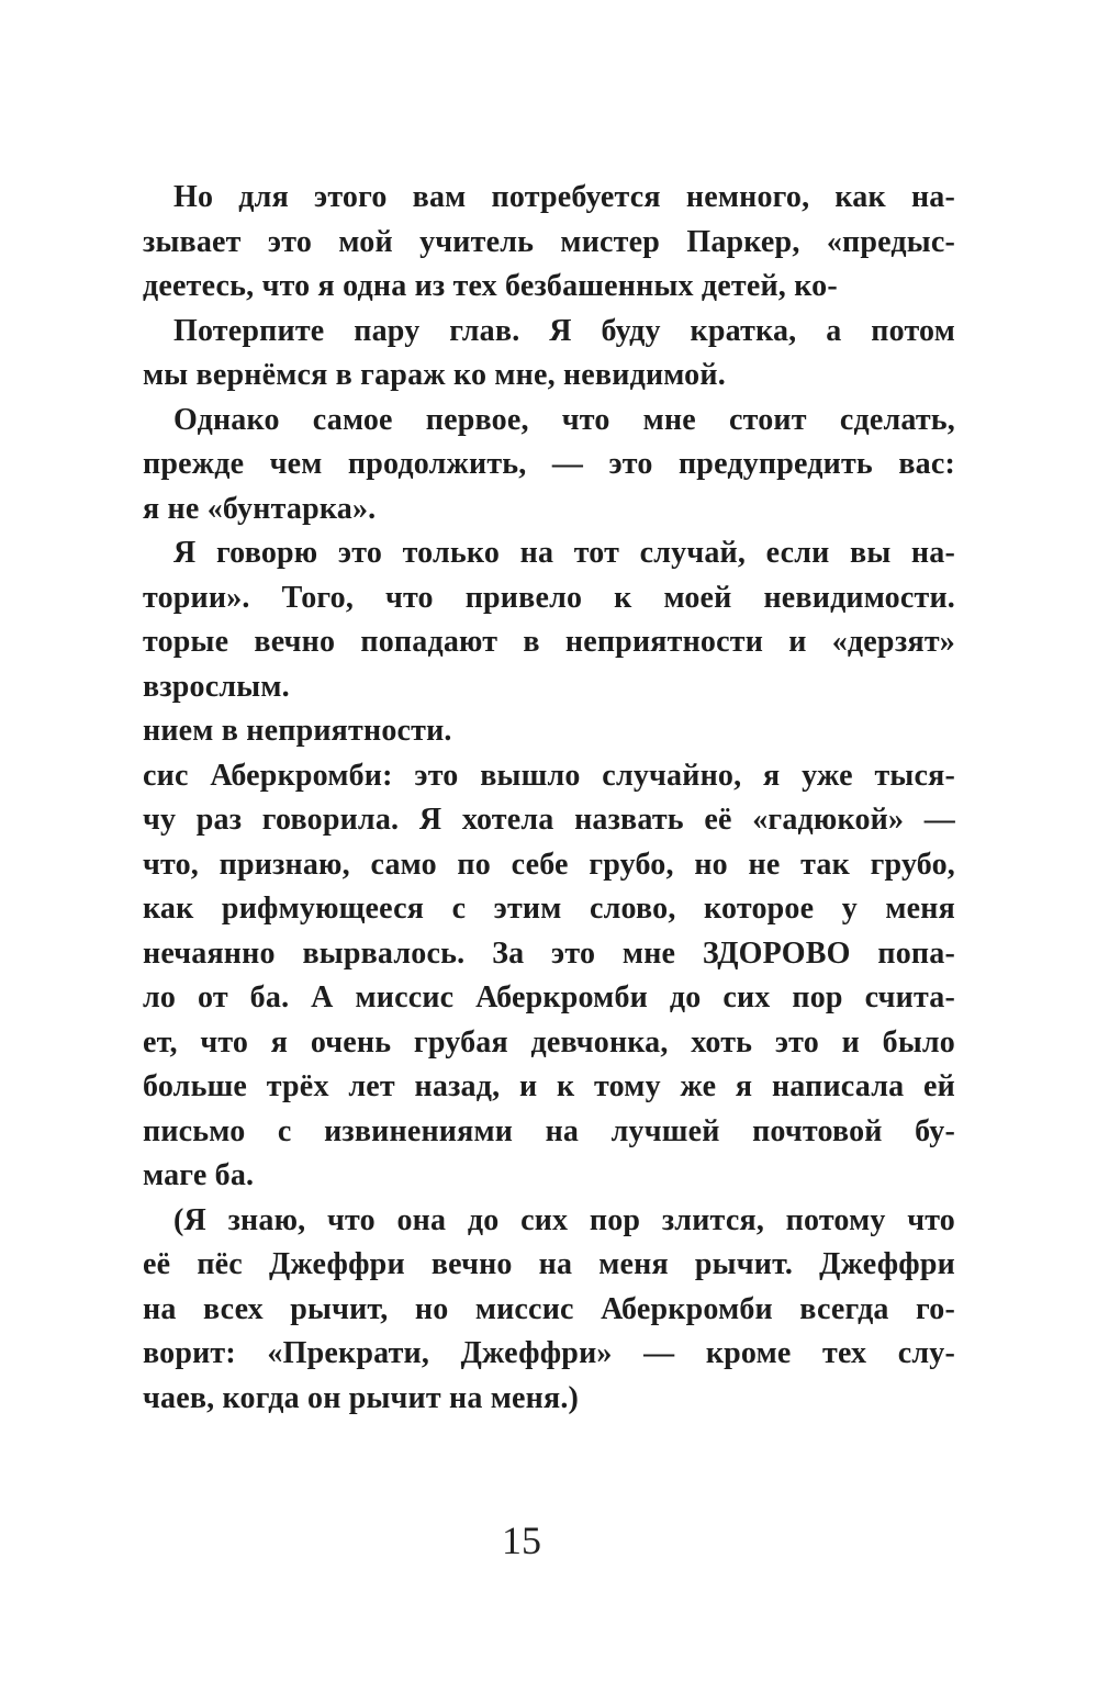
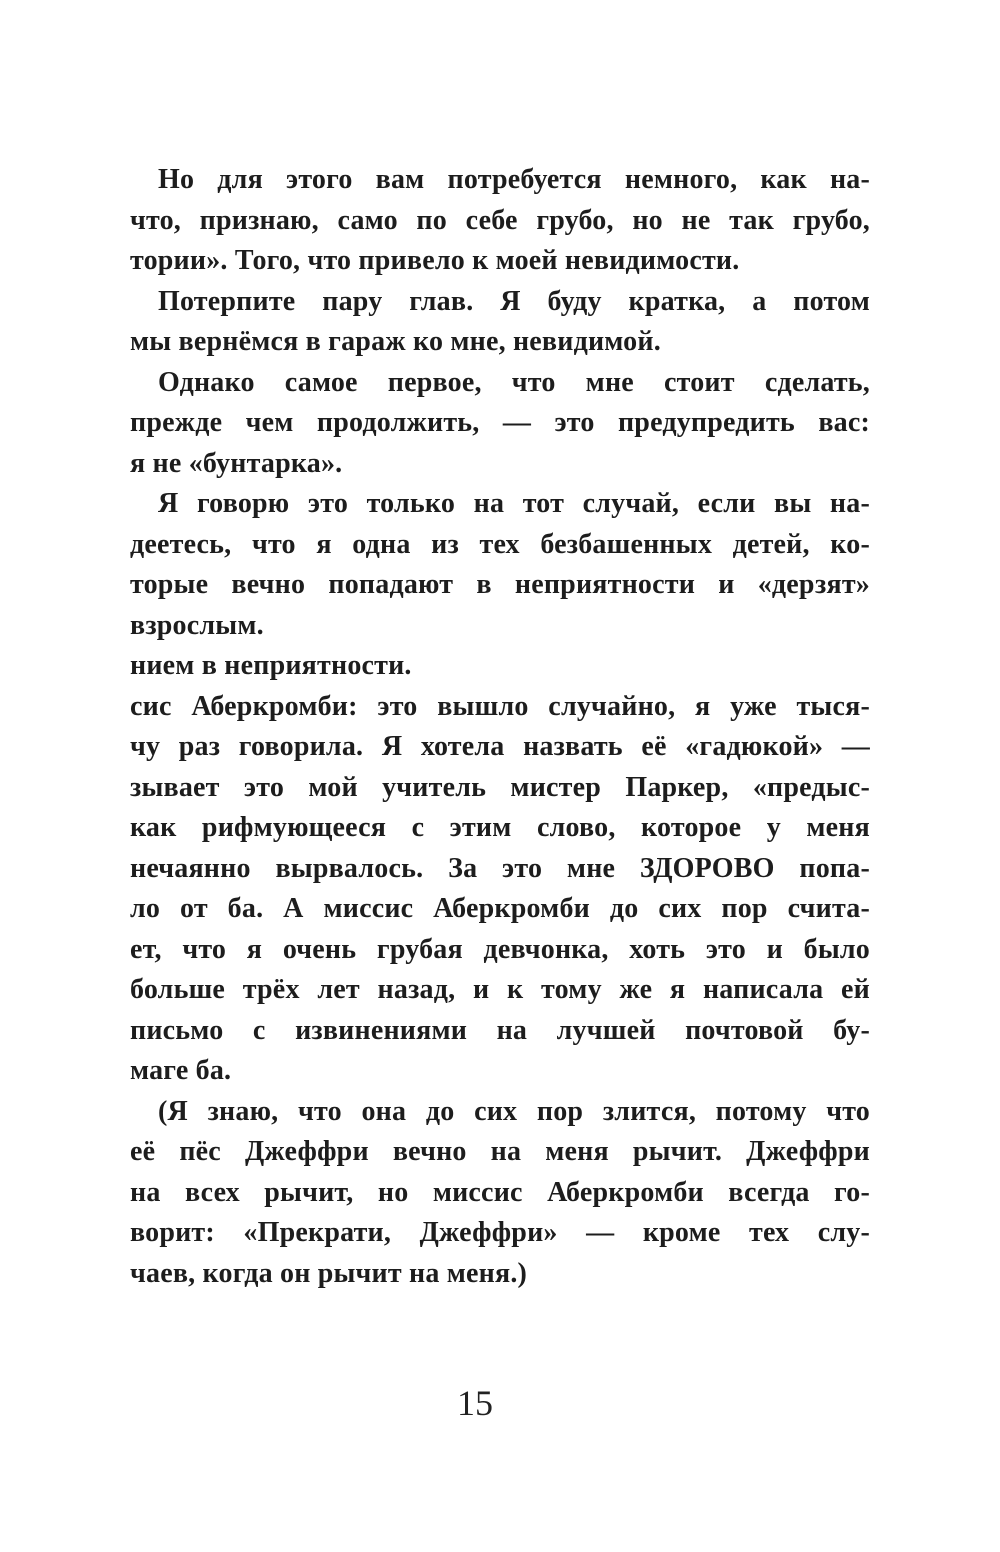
  Но для этого вам потребуется немного, как на-
- зывает это мой учитель мистер Паркер, «предыс-
+ что, признаю, само по себе грубо, но не так грубо,
- деетесь, что я одна из тех безбашенных детей, ко-
+ тории». Того, что привело к моей невидимости.
  Потерпите пару глав. Я буду кратка, а потом
  мы вернёмся в гараж ко мне, невидимой.
  Однако самое первое, что мне стоит сделать,
  прежде чем продолжить, — это предупредить вас:
  я не «бунтарка».
  Я говорю это только на тот случай, если вы на-
- тории». Того, что привело к моей невидимости.
+ деетесь, что я одна из тех безбашенных детей, ко-
  торые вечно попадают в неприятности и «дерзят»
  взрослым.
  нием в неприятности.
  сис Аберкромби: это вышло случайно, я уже тыся-
  чу раз говорила. Я хотела назвать её «гадюкой» —
- что, признаю, само по себе грубо, но не так грубо,
+ зывает это мой учитель мистер Паркер, «предыс-
  как рифмующееся с этим слово, которое у меня
  нечаянно вырвалось. За это мне ЗДОРОВО попа-
  ло от ба. А миссис Аберкромби до сих пор счита-
  ет, что я очень грубая девчонка, хоть это и было
  больше трёх лет назад, и к тому же я написала ей
  письмо с извинениями на лучшей почтовой бу-
  маге ба.
  (Я знаю, что она до сих пор злится, потому что
  её пёс Джеффри вечно на меня рычит. Джеффри
  на всех рычит, но миссис Аберкромби всегда го-
  ворит: «Прекрати, Джеффри» — кроме тех слу-
  чаев, когда он рычит на меня.)
  15
